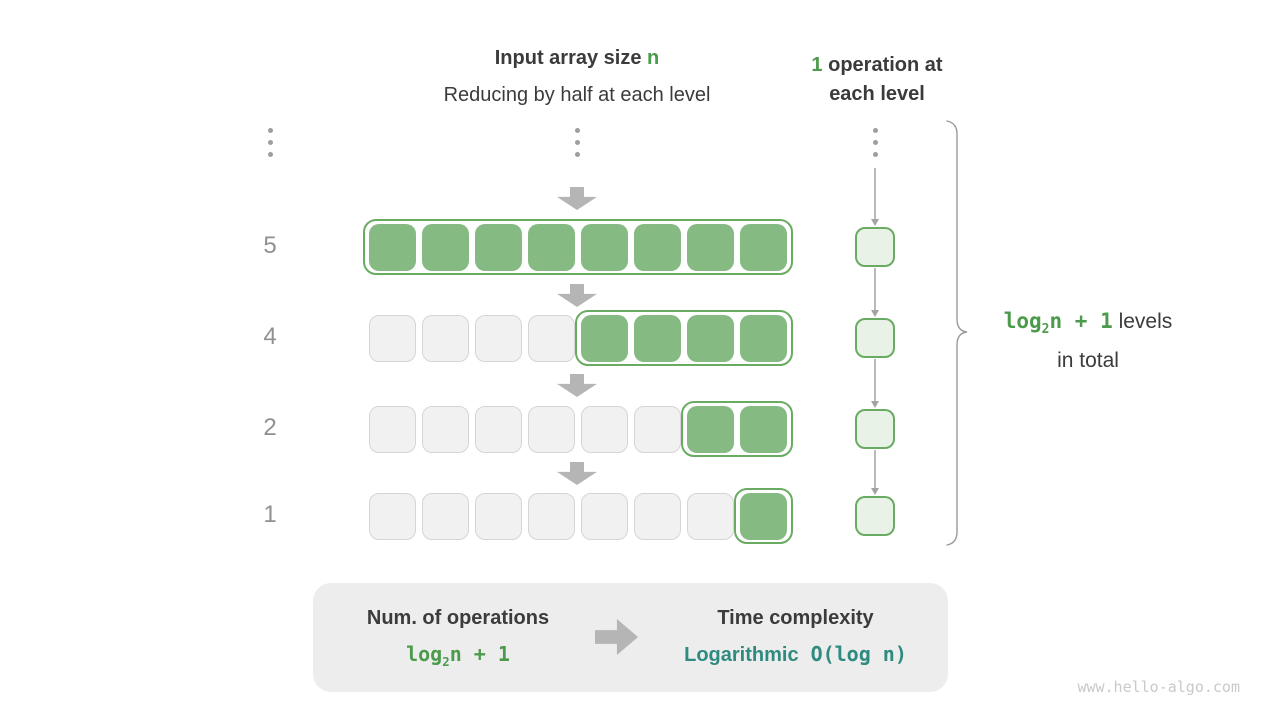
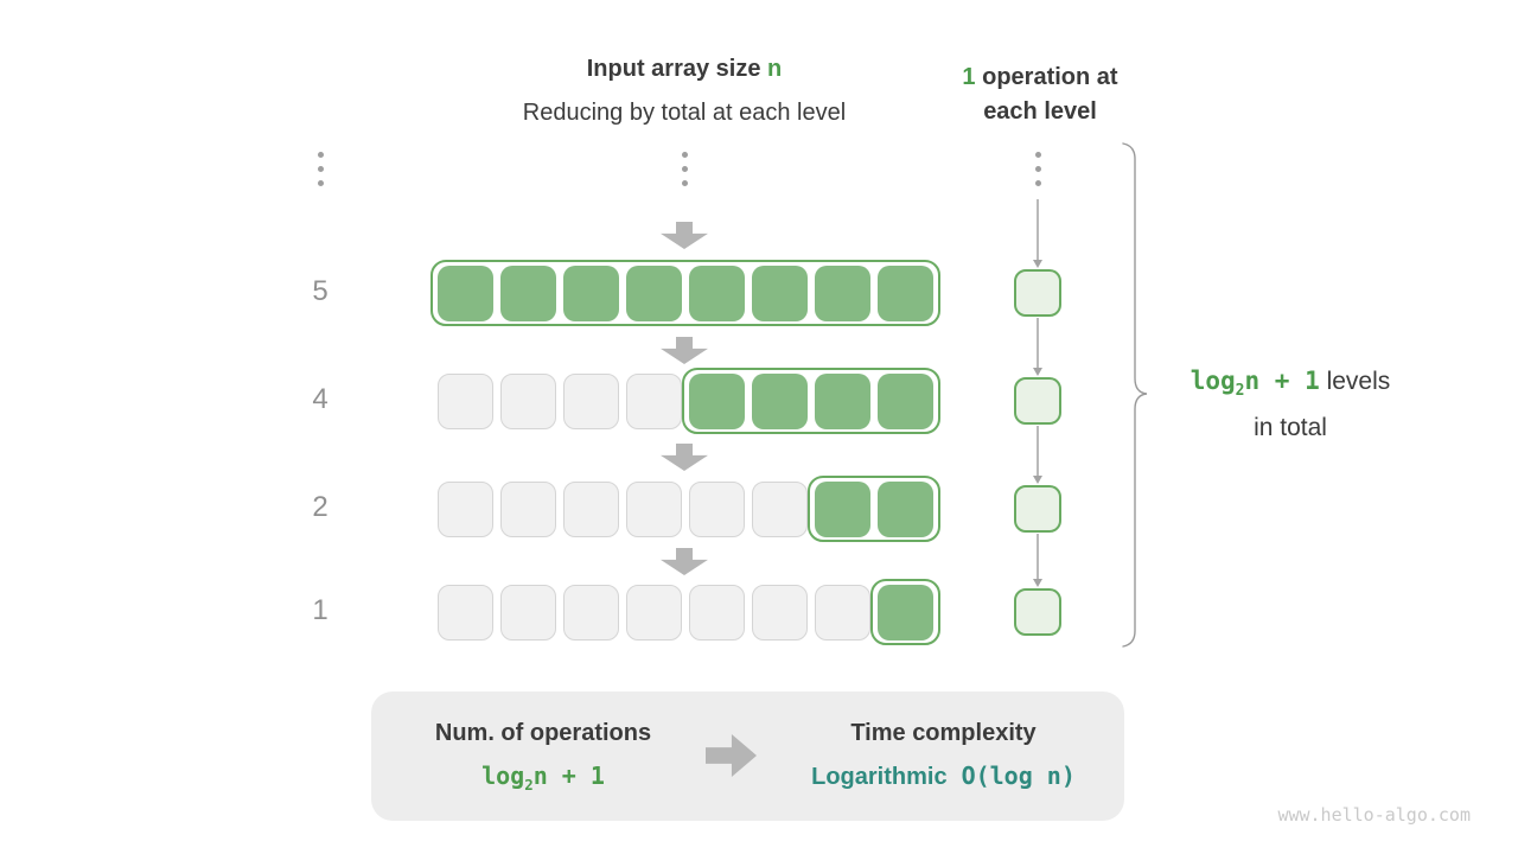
  Input array size n
- Reducing by half at each level
+ Reducing by total at each level
  1 operation at
  each level
  5
  4
  2
  1
  log2n + 1 levels
  in total
  Num. of operations
  log2n + 1
  Time complexity
  Logarithmic O(log n)
  www.hello-algo.com
